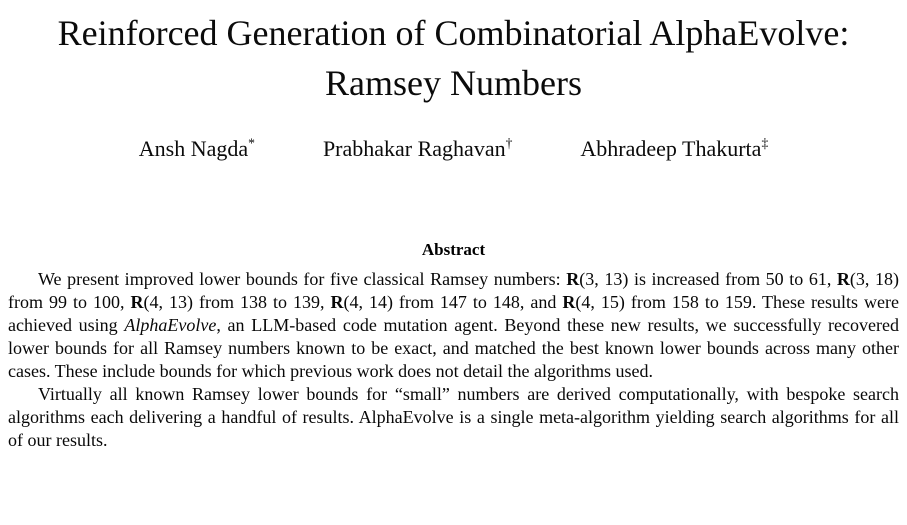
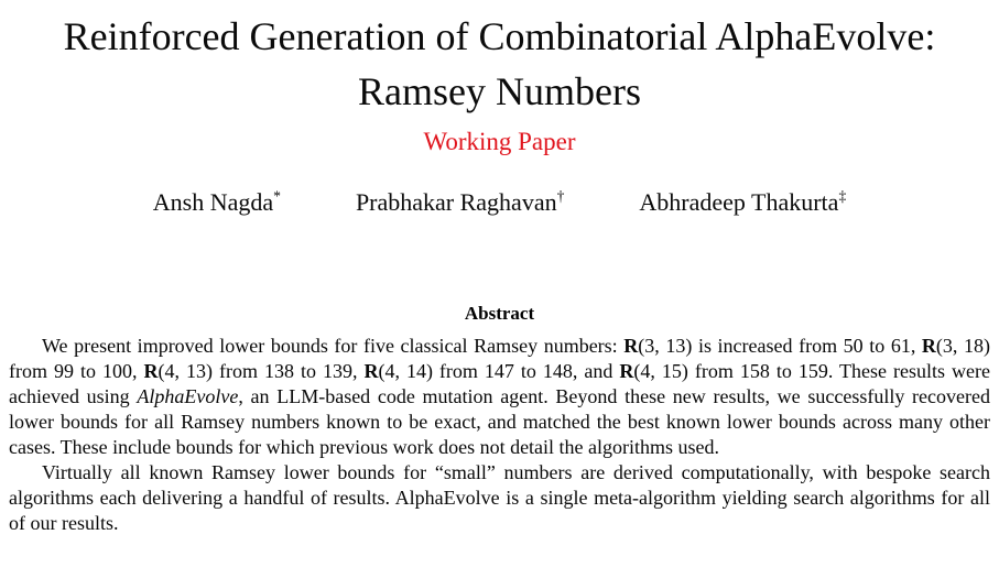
  Reinforced Generation of Combinatorial AlphaEvolve:
  Ramsey Numbers
+ Working Paper
  Ansh Nagda*
  Prabhakar Raghavan†
  Abhradeep Thakurta‡
  Abstract
  We present improved lower bounds for five classical Ramsey numbers: R(3, 13) is increased from 50 to 61, R(3, 18) from 99 to 100, R(4, 13) from 138 to 139, R(4, 14) from 147 to 148, and R(4, 15) from 158 to 159. These results were achieved using AlphaEvolve, an LLM-based code mutation agent. Beyond these new results, we successfully recovered lower bounds for all Ramsey numbers known to be exact, and matched the best known lower bounds across many other cases. These include bounds for which previous work does not detail the algorithms used.
  Virtually all known Ramsey lower bounds for “small” numbers are derived computationally, with bespoke search algorithms each delivering a handful of results. AlphaEvolve is a single meta-algorithm yielding search algorithms for all of our results.
